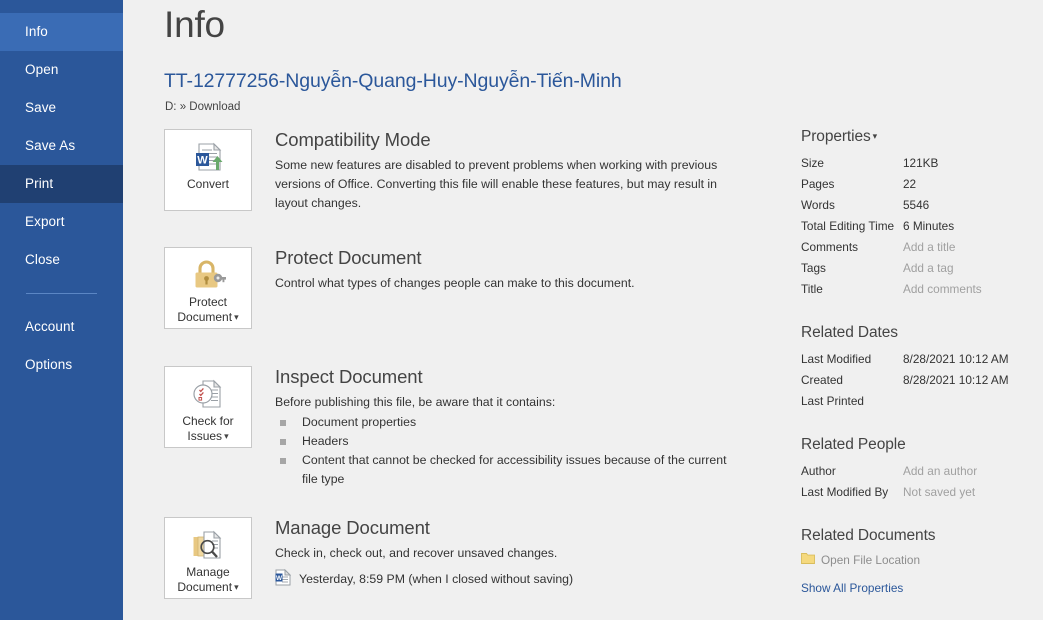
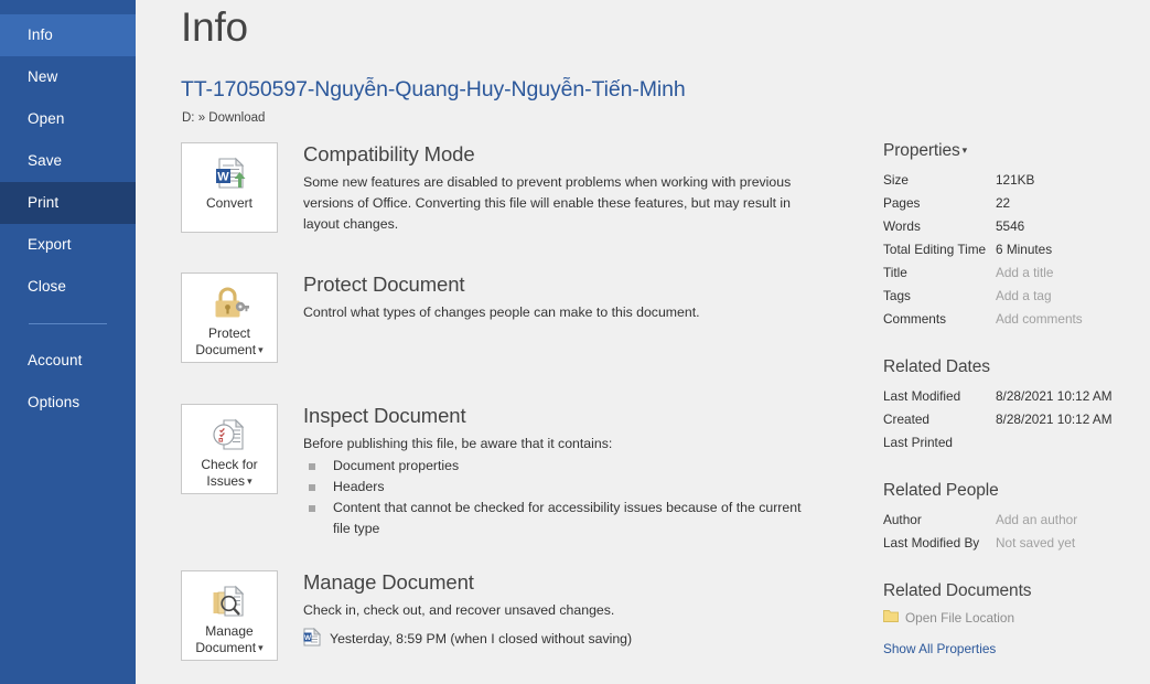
  Info
+ New
  Open
  Save
- Save As
  Print
  Export
  Close
  Account
  Options
  Info
- TT-12777256-Nguyễn-Quang-Huy-Nguyễn-Tiến-Minh
+ TT-17050597-Nguyễn-Quang-Huy-Nguyễn-Tiến-Minh
  D: » Download
  W
  Convert
  Compatibility Mode
  Some new features are disabled to prevent problems when working with previous versions of Office. Converting this file will enable these features, but may result in layout changes.
  Protect
  Document ▾
  Protect Document
  Control what types of changes people can make to this document.
  Check for
  Issues ▾
  Inspect Document
  Before publishing this file, be aware that it contains:
  Document properties
  Headers
  Content that cannot be checked for accessibility issues because of the current file type
  Manage
  Document ▾
  Manage Document
  Check in, check out, and recover unsaved changes.
  Yesterday, 8:59 PM (when I closed without saving)
  Properties ▾
  Size
  121KB
  Pages
  22
  Words
  5546
  Total Editing Time
  6 Minutes
- Comments
+ Title
  Add a title
  Tags
  Add a tag
- Title
+ Comments
  Add comments
  Related Dates
  Last Modified
  8/28/2021 10:12 AM
  Created
  8/28/2021 10:12 AM
  Last Printed
  Related People
  Author
  Add an author
  Last Modified By
  Not saved yet
  Related Documents
  Open File Location
  Show All Properties
